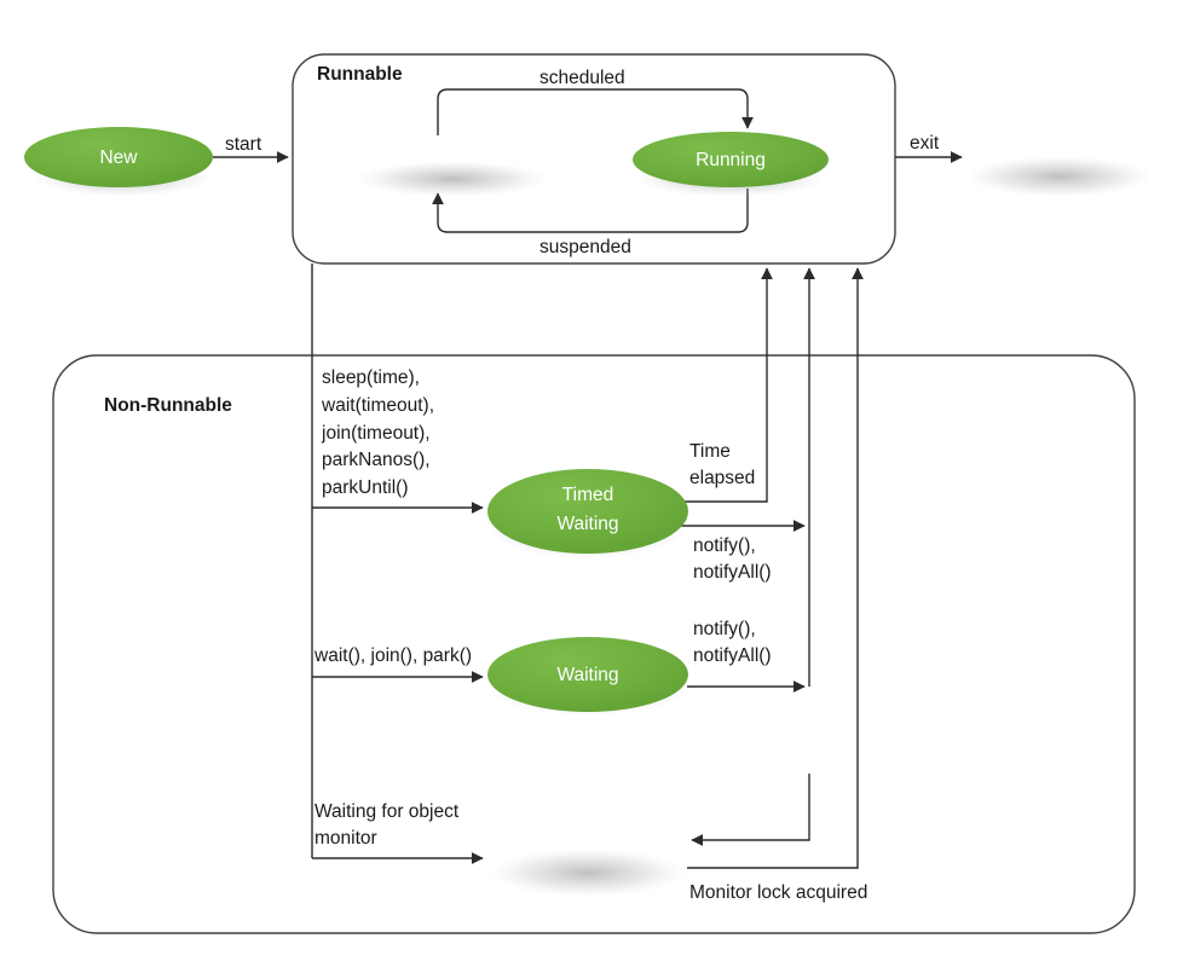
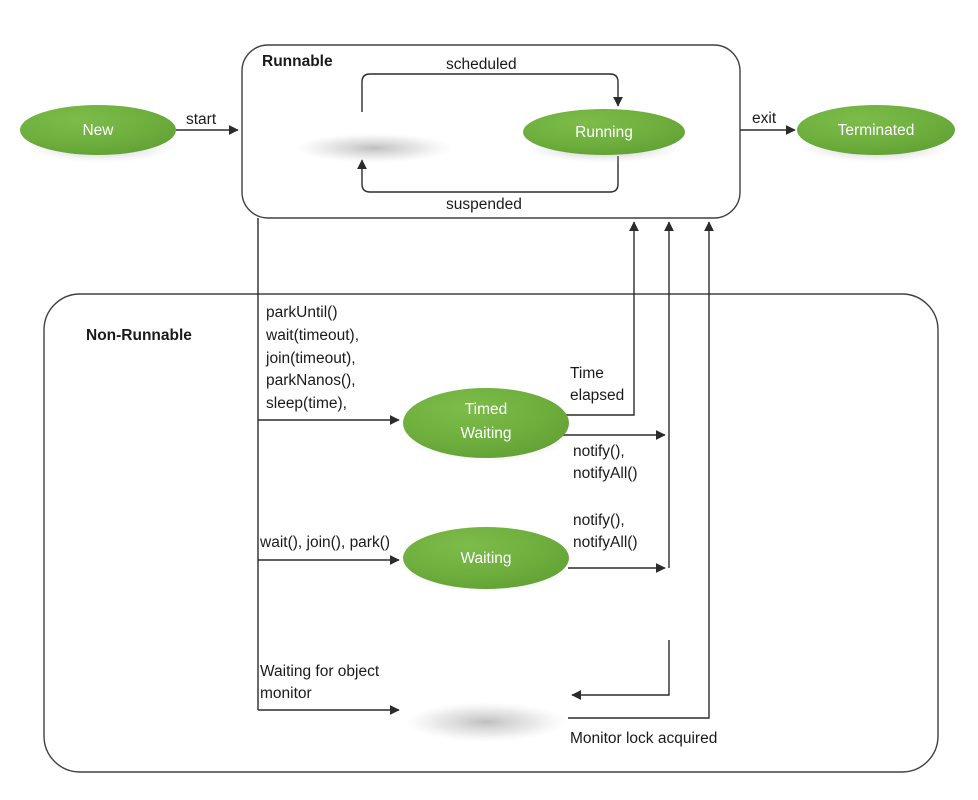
  New
  Running
+ Terminated
  Timed
  Waiting
  Waiting
  Runnable
  Non-Runnable
  start
  scheduled
  suspended
  exit
- sleep(time),
+ parkUntil()
  wait(timeout),
  join(timeout),
  parkNanos(),
- parkUntil()
+ sleep(time),
  Time
  elapsed
  notify(),
  notifyAll()
  wait(), join(), park()
  notify(),
  notifyAll()
  Waiting for object
  monitor
  Monitor lock acquired
